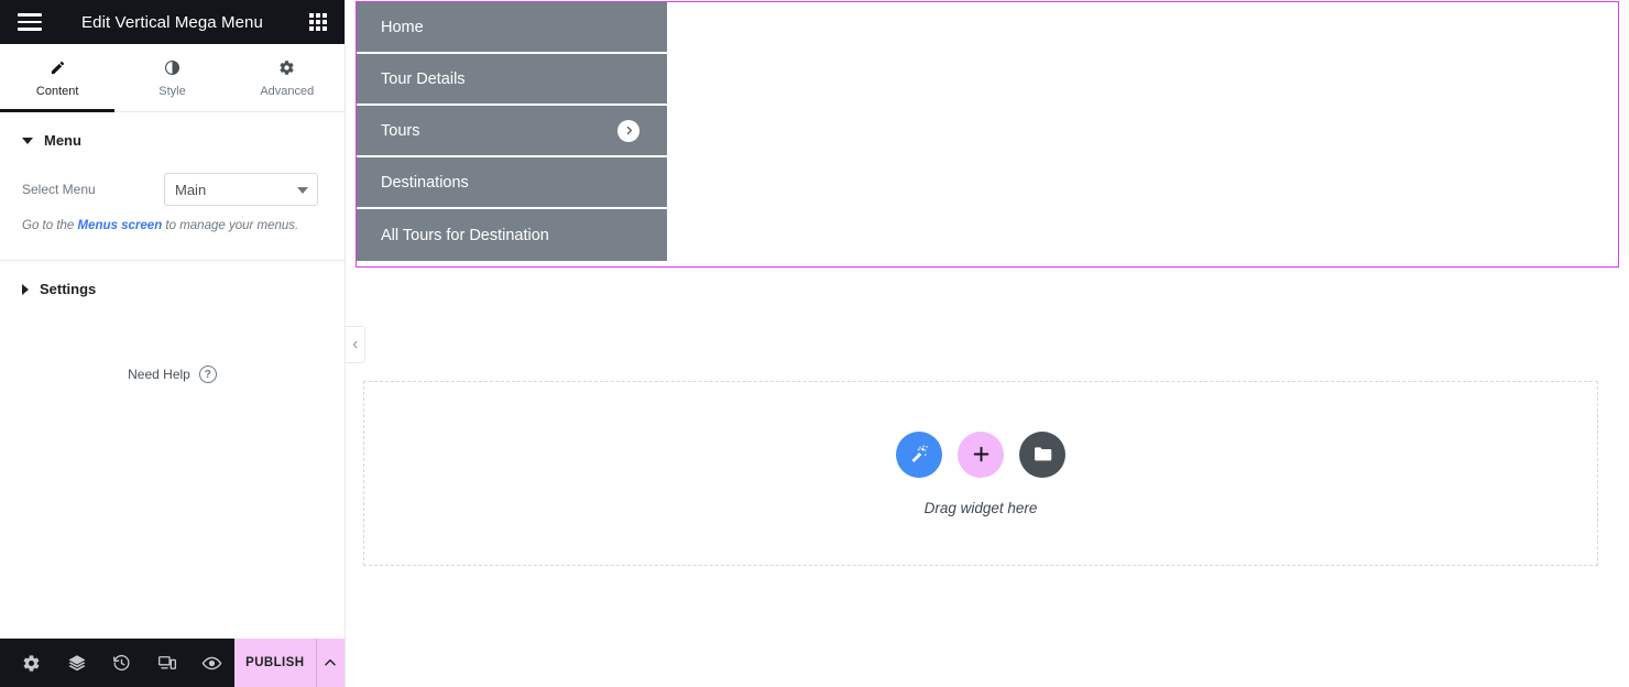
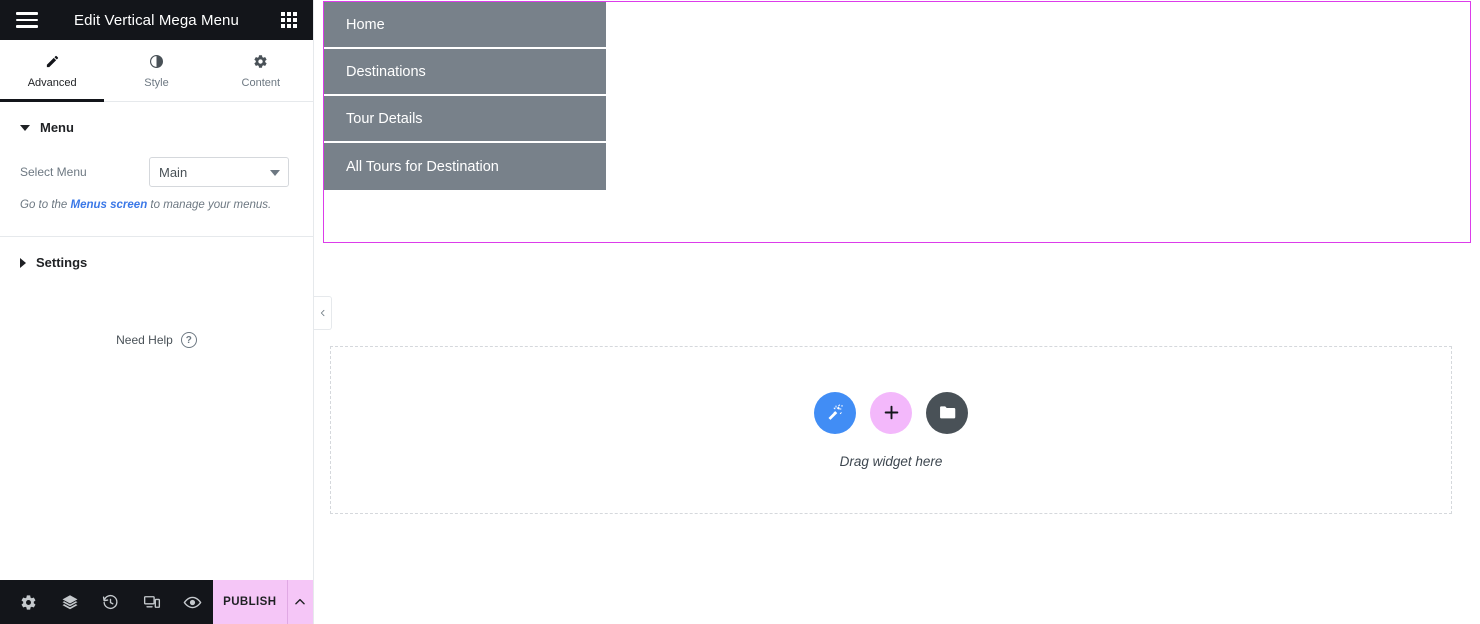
  Edit Vertical Mega Menu
- Content
+ Advanced
  Style
- Advanced
+ Content
  Menu
  Select Menu
  Main
  Go to the Menus screen to manage your menus.
  Settings
  Need Help
  ?
  PUBLISH
  Home
- Tour Details
+ Destinations
- Tours
- Destinations
+ Tour Details
  All Tours for Destination
  Drag widget here
